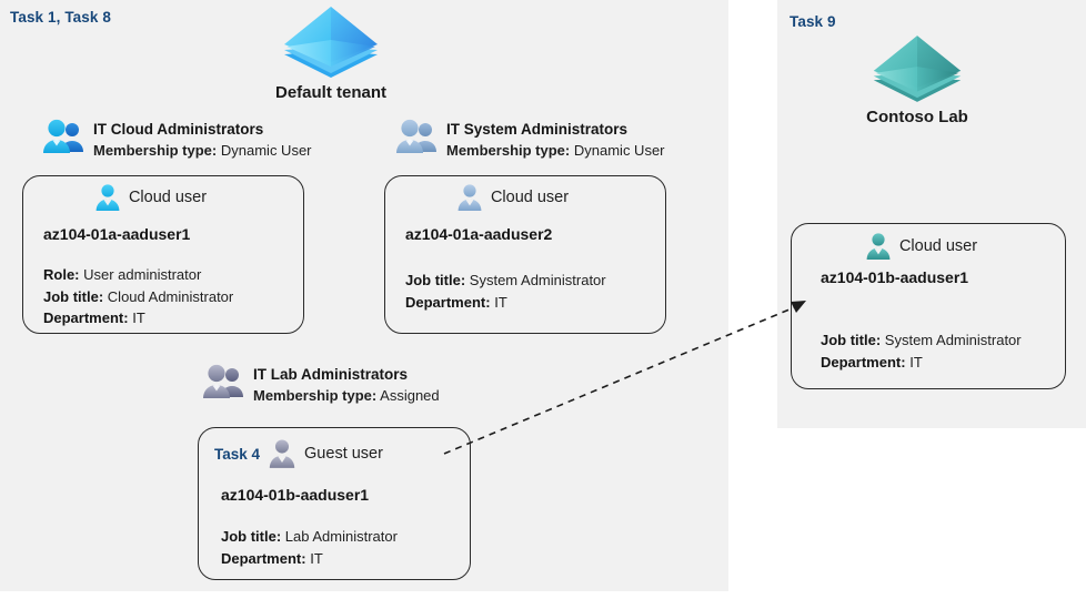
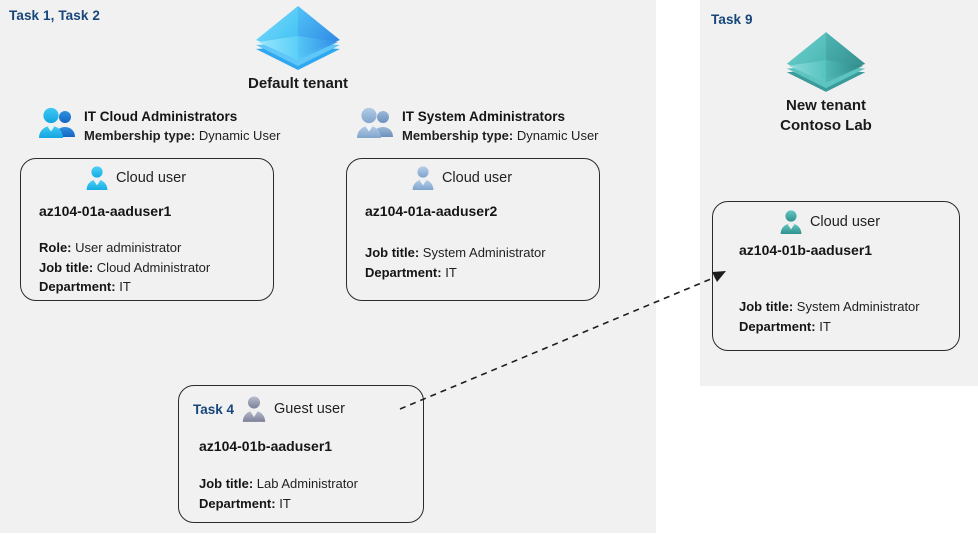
- Task 1, Task 8
+ Task 1, Task 2
  Task 9
  Default tenant
+ New tenant
  Contoso Lab
  IT Cloud Administrators
  Membership type: Dynamic User
  IT System Administrators
  Membership type: Dynamic User
- IT Lab Administrators
- Membership type: Assigned
  Cloud user
  az104-01a-aaduser1
  Role: User administrator
  Job title: Cloud Administrator
  Department: IT
  Cloud user
  az104-01a-aaduser2
  Job title: System Administrator
  Department: IT
  Task 4
  Guest user
  az104-01b-aaduser1
  Job title: Lab Administrator
  Department: IT
  Cloud user
  az104-01b-aaduser1
  Job title: System Administrator
  Department: IT
